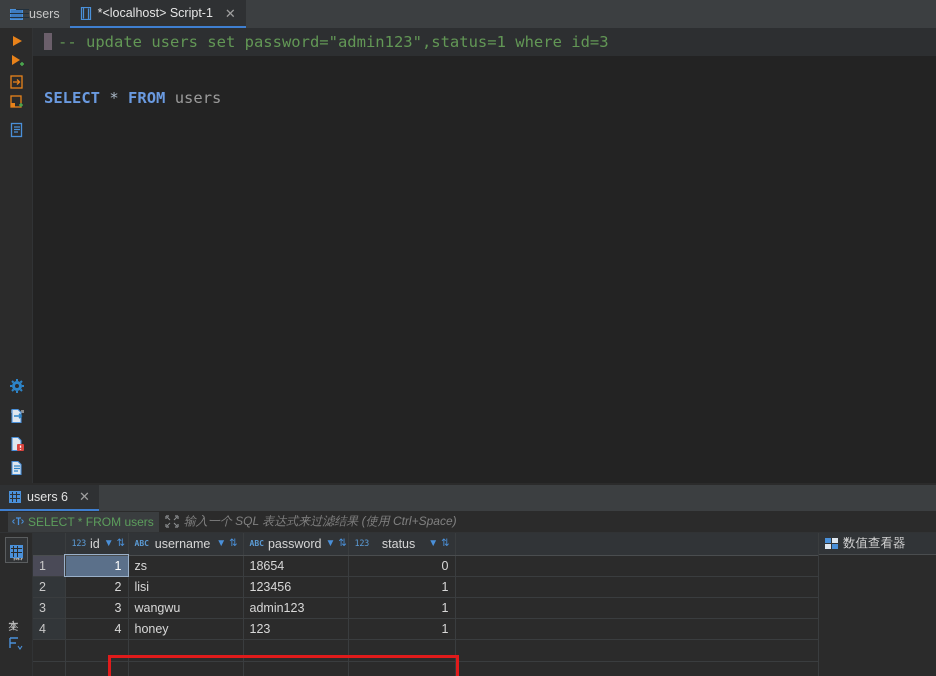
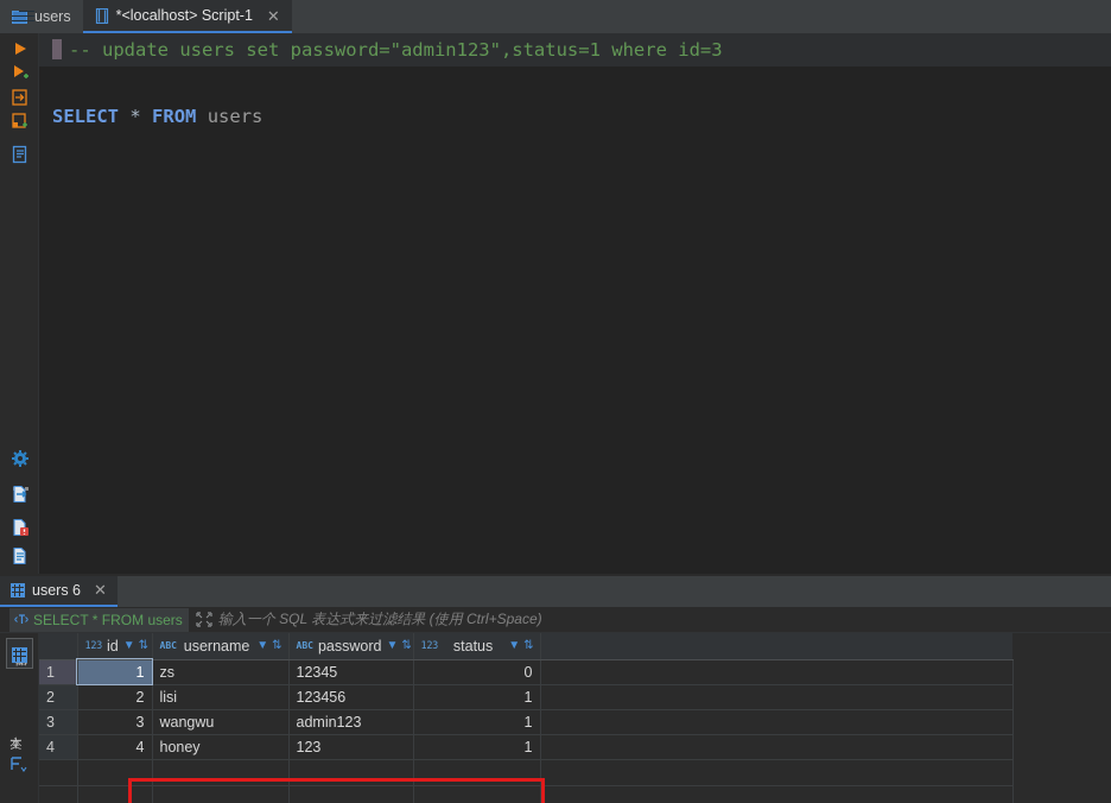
  users
  *<localhost> Script-1
  ✕
  -- update users set password="admin123",status=1 where id=3
  SELECT * FROM users
  users 6
  ✕
  SELECT * FROM users
  输入一个 SQL 表达式来过滤结果 (使用 Ctrl+Space)
  	123 id ▼ ⇅	ABC username ▼ ⇅	ABC password ▼ ⇅	123 status ▼ ⇅
- 1	1	zs	18654	0
+ 1	1	zs	12345	0
  2	2	lisi	123456	1
  3	3	wangwu	admin123	1
  4	4	honey	123	1
- 数值查看器
